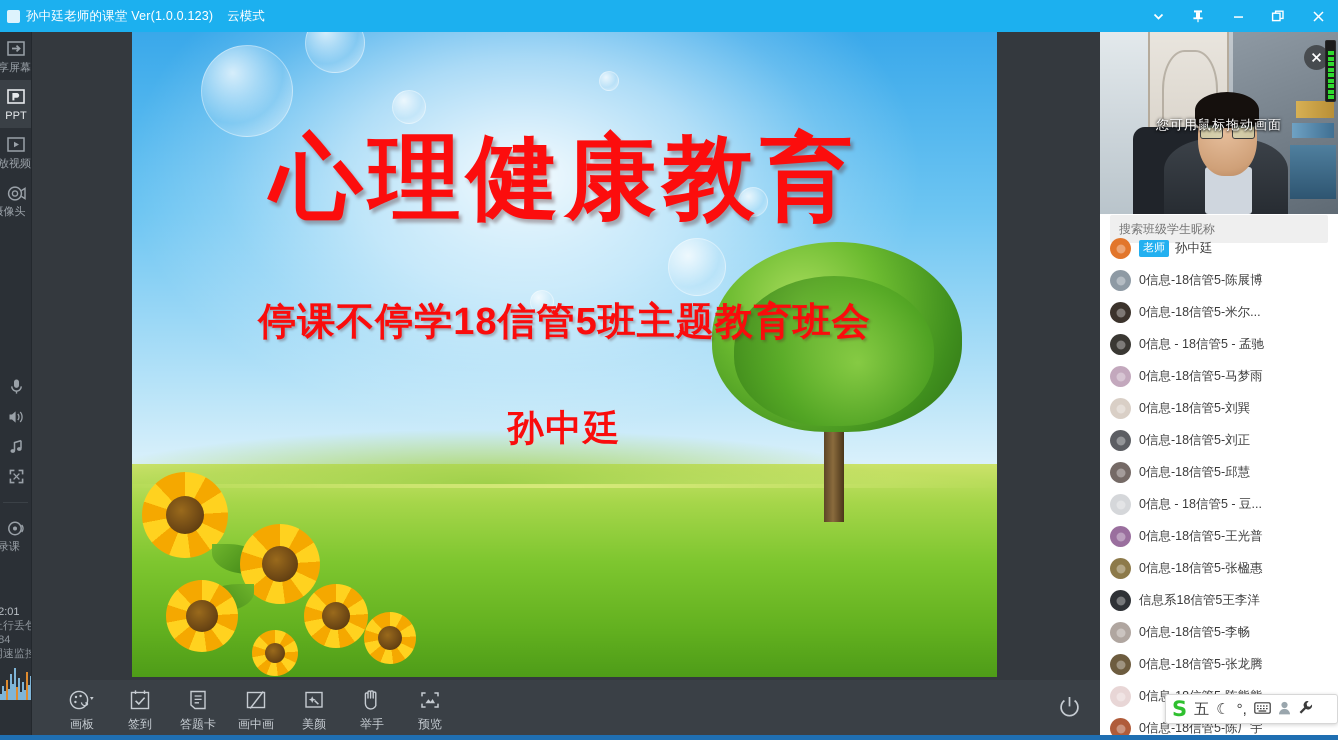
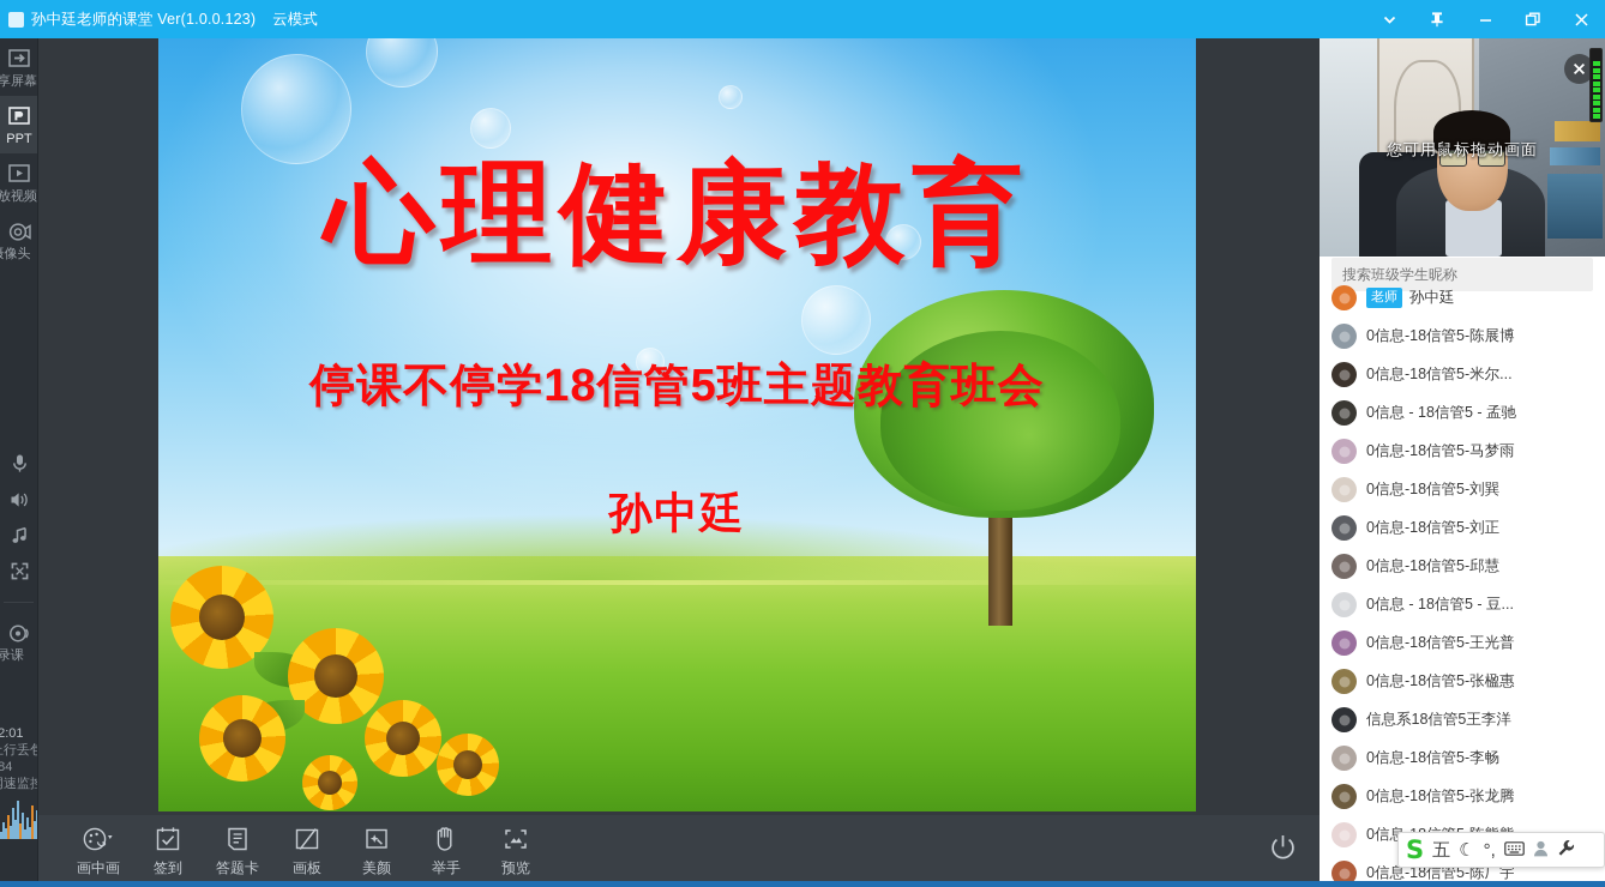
  孙中廷老师的课堂 Ver(1.0.0.123)
  云模式
  享屏幕
  PPT
  放视频
  录课
  2:01
  行丢包
  心理健康教育
  停课不停学18信管5班主题教育班会
  孙中廷
- 画板
+ 画中画
  签到
  答题卡
- 画中画
+ 画板
  美颜
  举手
  预览
  搜索班级学生昵称
  老师
  孙中廷
  0信息-18信管5-陈展博
  0信息-18信管5-米尔...
  0信息 - 18信管5 - 孟驰
  0信息-18信管5-马梦雨
  0信息-18信管5-刘巽
  0信息-18信管5-刘正
  0信息-18信管5-邱慧
  0信息 - 18信管5 - 豆...
  0信息-18信管5-王光普
  0信息-18信管5-张楹惠
  信息系18信管5王李洋
  0信息-18信管5-李畅
  0信息-18信管5-张龙腾
  0信息-18信管5-陈厂宇
  您可用鼠标拖动画面
  S
  五
  ☾
  °,
